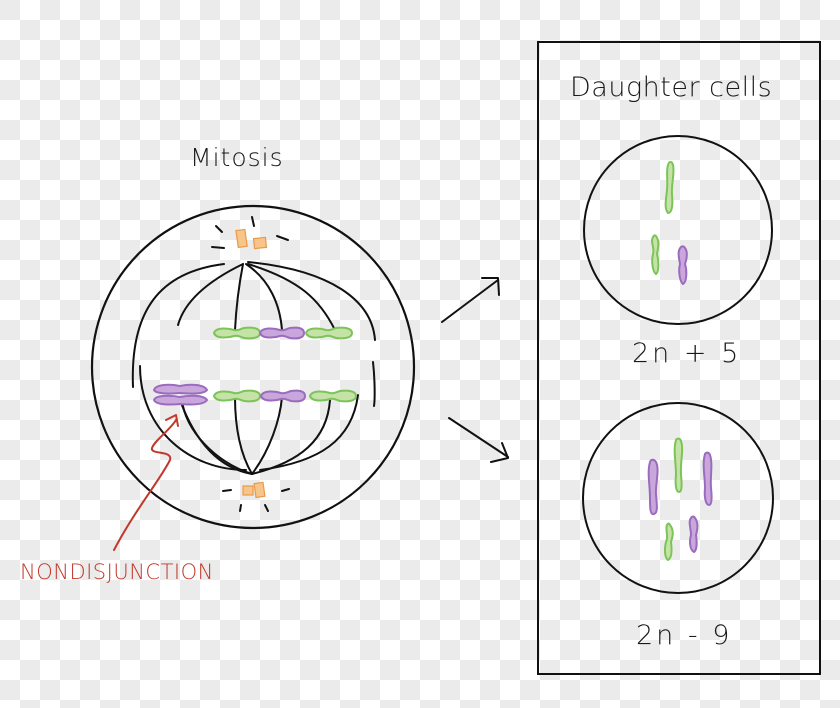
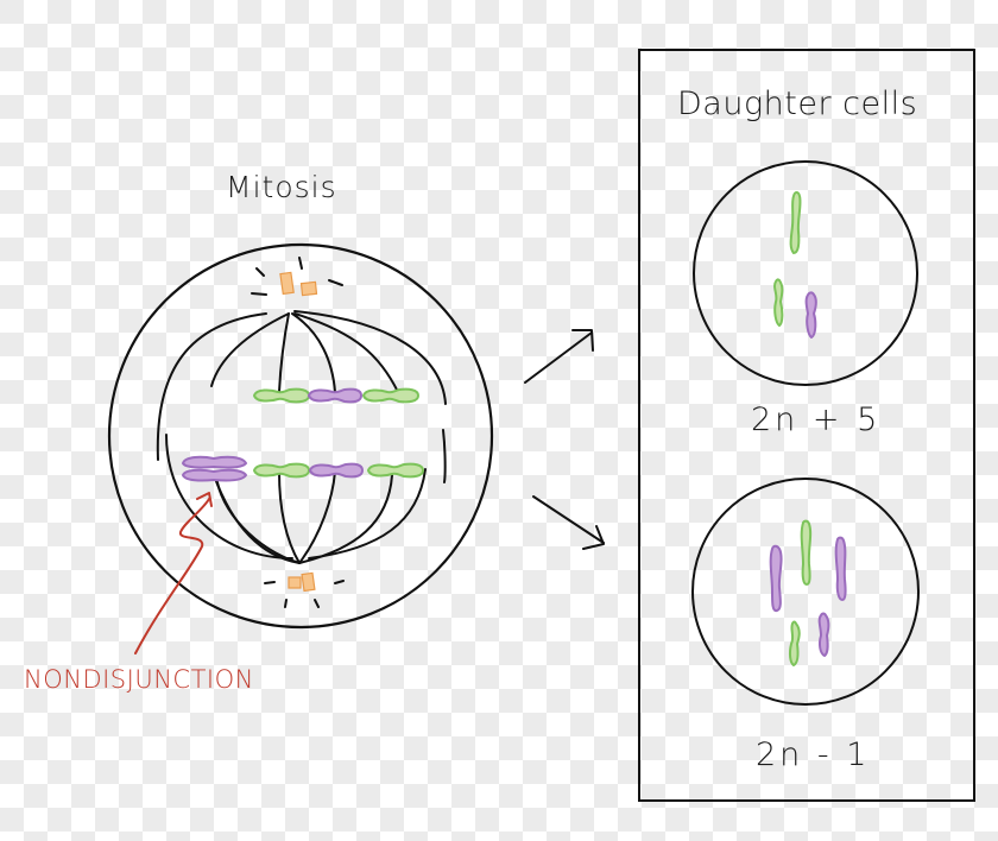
  Mitosis
  NONDISJUNCTION
  Daughter cells
  2n + 5
- 2n - 9
+ 2n - 1
